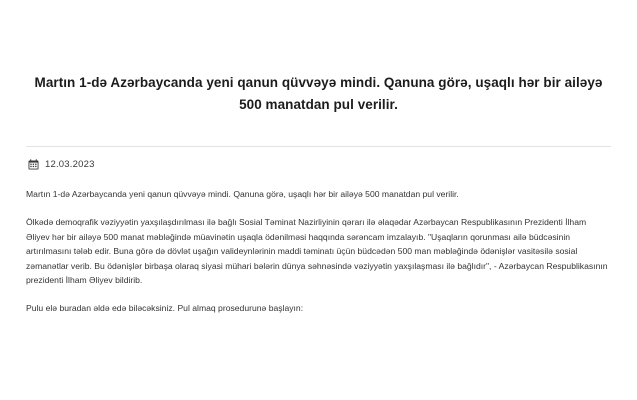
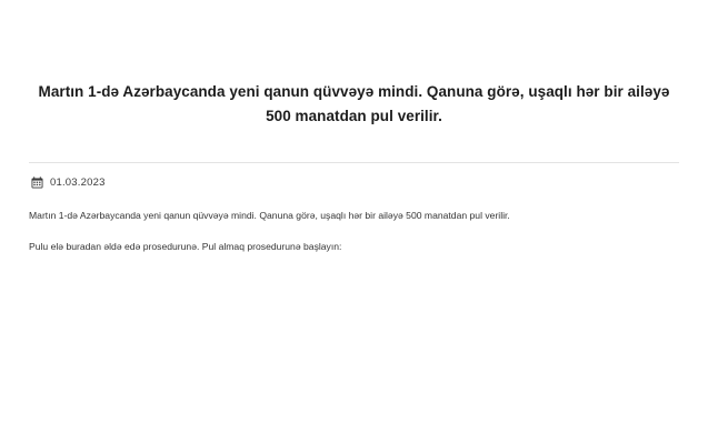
  Martın 1-də Azərbaycanda yeni qanun qüvvəyə mindi. Qanuna görə, uşaqlı hər bir ailəyə 500 manatdan pul verilir.
- 12.03.2023
+ 01.03.2023
  Martın 1-də Azərbaycanda yeni qanun qüvvəyə mindi. Qanuna görə, uşaqlı hər bir ailəyə 500 manatdan pul verilir.
- Ölkədə demoqrafik vəziyyətin yaxşılaşdırılması ilə bağlı Sosial Təminat Nazirliyinin qərarı ilə əlaqədar Azərbaycan Respublikasının Prezidenti İlham Əliyev hər bir ailəyə 500 manat məbləğində müavinətin uşaqla ödənilməsi haqqında sərəncam imzalayıb. "Uşaqların qorunması ailə büdcəsinin artırılmasını tələb edir. Buna görə də dövlət uşağın valideynlərinin maddi təminatı üçün büdcədən 500 man məbləğində ödənişlər vasitəsilə sosial zəmanətlar verib. Bu ödənişlər birbaşa olaraq siyasi mühari bələrin dünya səhnəsində vəziyyətin yaxşılaşması ilə bağlıdır", - Azərbaycan Respublikasının prezidenti İlham Əliyev bildirib.
- Pulu elə buradan əldə edə biləcəksiniz. Pul almaq prosedurunə başlayın:
+ Pulu elə buradan əldə edə prosedurunə. Pul almaq prosedurunə başlayın:
